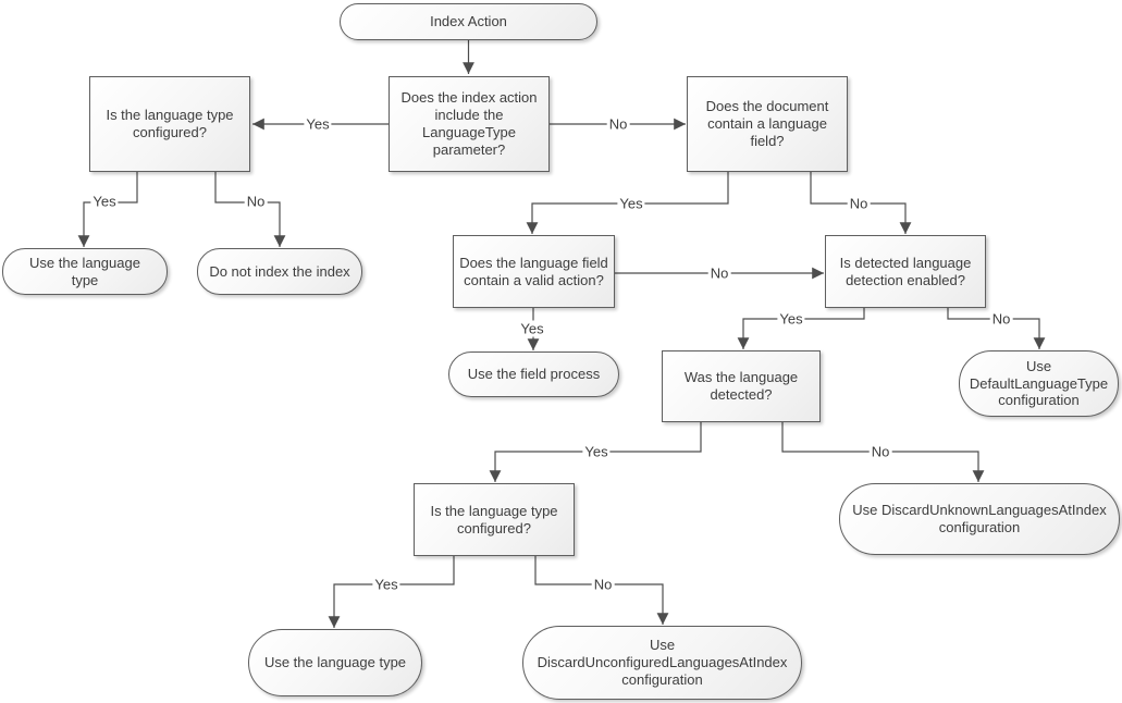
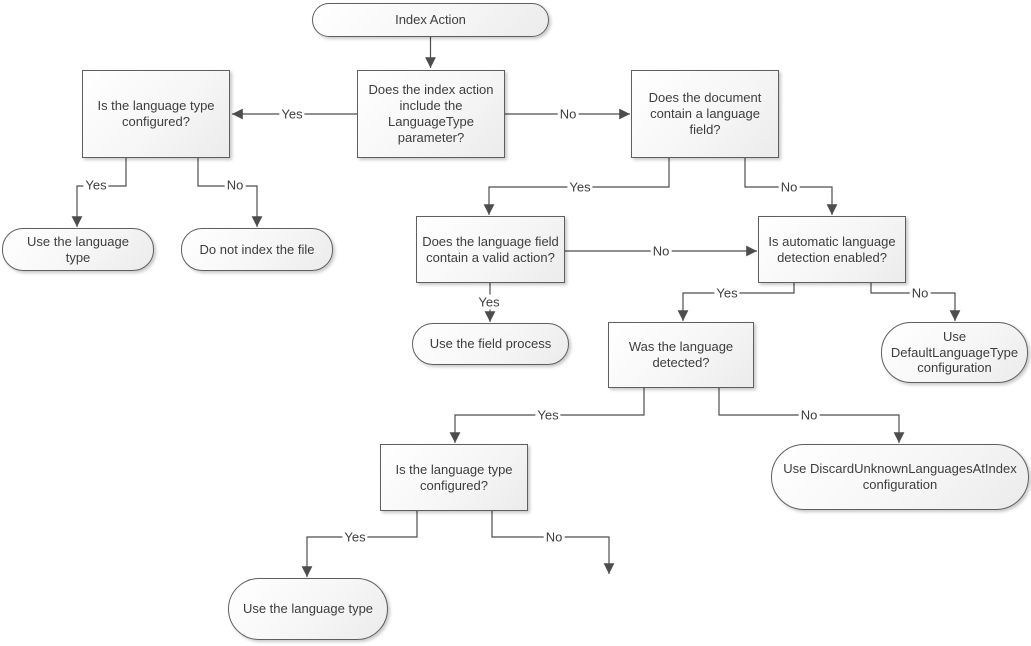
  Index Action
  Does the index action include the LanguageType parameter?
  Is the language type configured?
  Does the document contain a language field?
  Use the language type
- Do not index the index
+ Do not index the file
  Does the language field contain a valid action?
- Is detected language detection enabled?
+ Is automatic language detection enabled?
  Use the field process
  Was the language detected?
  Use DefaultLanguageType configuration
  Use DiscardUnknownLanguagesAtIndex configuration
  Is the language type configured?
  Use the language type
- Use DiscardUnconfiguredLanguagesAtIndex configuration
  Yes
  No
  Yes
  No
  Yes
  No
  Yes
  No
  Yes
  No
  Yes
  No
  Yes
  No
